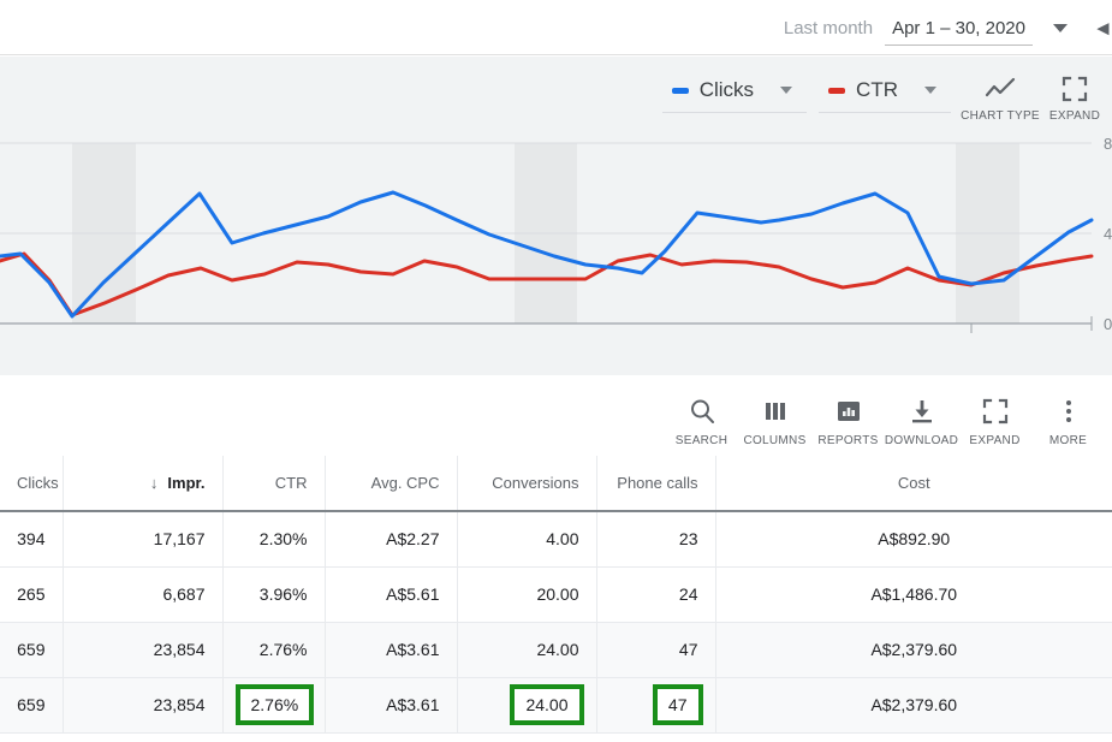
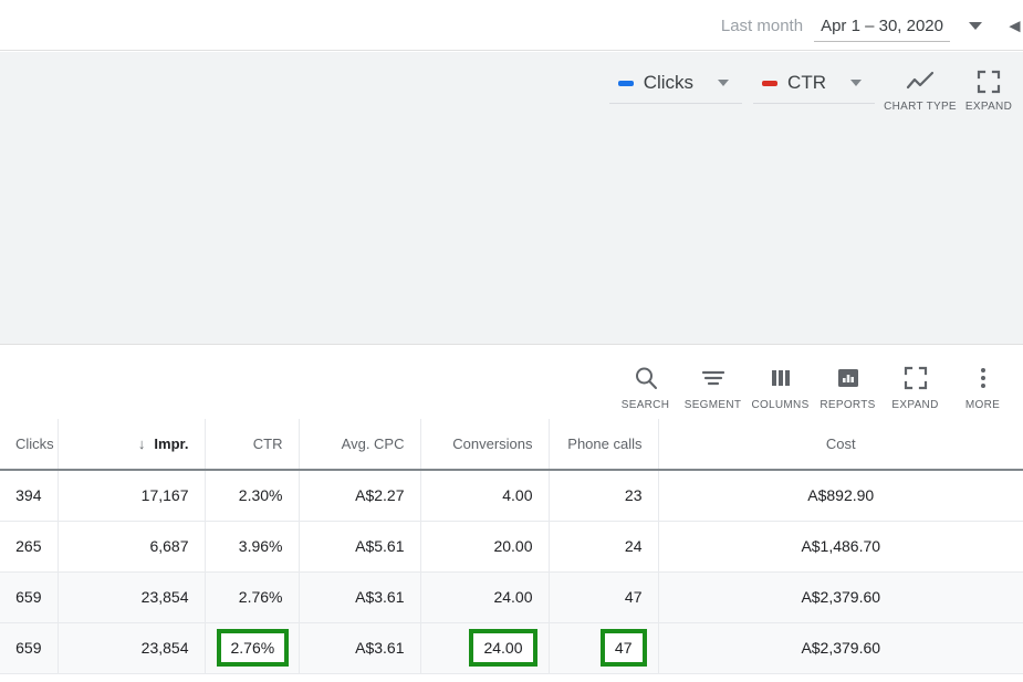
  Last month
  Apr 1 – 30, 2020
  ◄
  Clicks
  CTR
  CHART TYPE
  EXPAND
- 8
- 4
- 0
  SEARCH
+ SEGMENT
  COLUMNS
  REPORTS
- DOWNLOAD
  EXPAND
  MORE
  Clicks	↓ Impr.	CTR	Avg. CPC	Conversions	Phone calls	Cost
  394	17,167	2.30%	A$2.27	4.00	23	A$892.90
  265	6,687	3.96%	A$5.61	20.00	24	A$1,486.70
  659	23,854	2.76%	A$3.61	24.00	47	A$2,379.60
  659	23,854	2.76%	A$3.61	24.00	47	A$2,379.60
